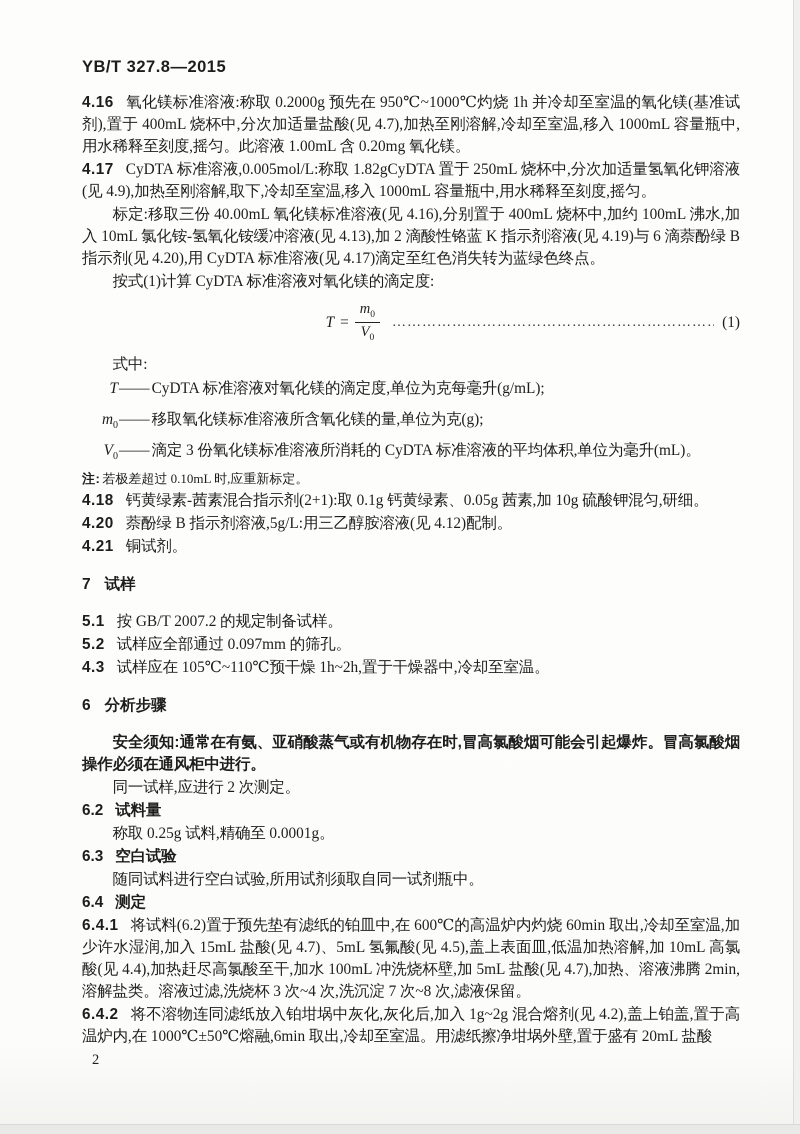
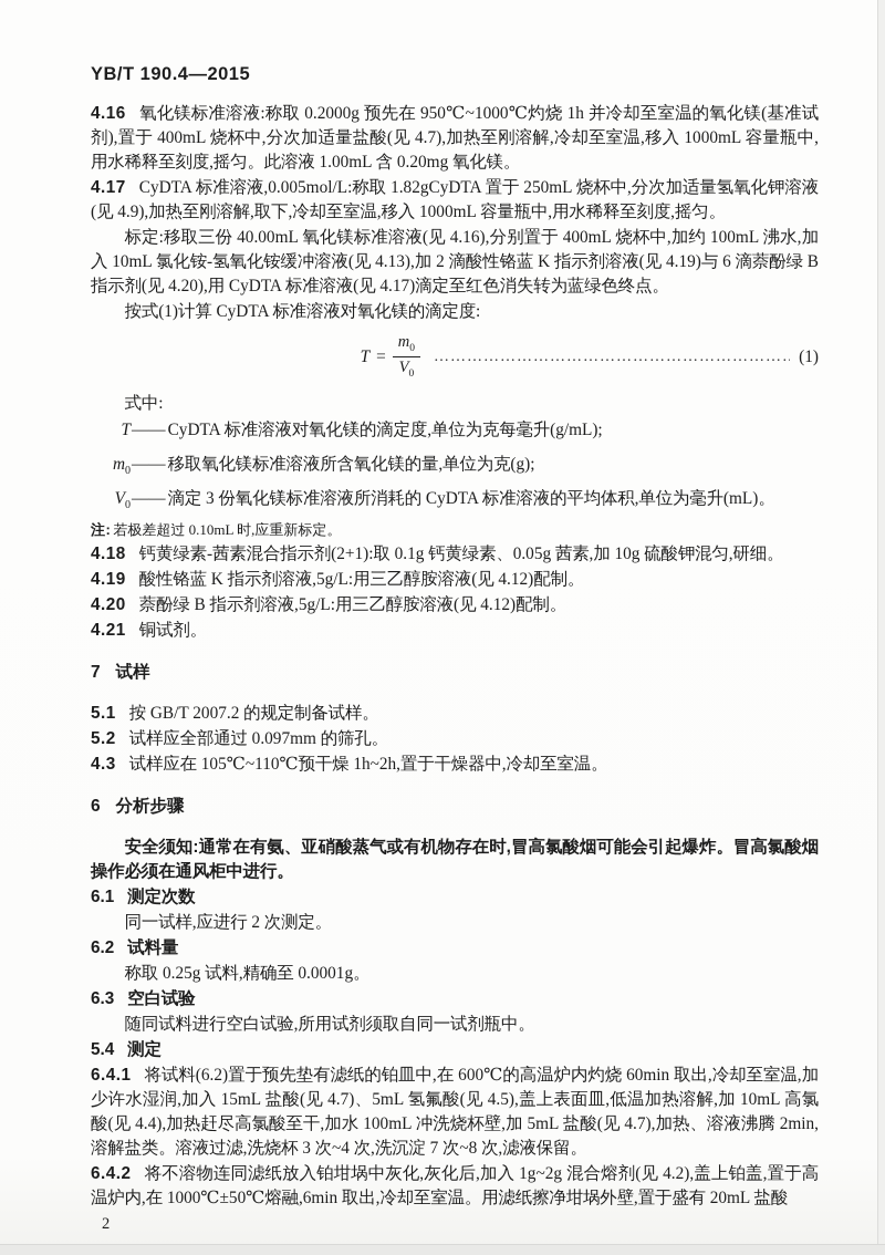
- YB/T 327.8—2015
+ YB/T 190.4—2015
  4.16 氧化镁标准溶液:称取 0.2000g 预先在 950℃~1000℃灼烧 1h 并冷却至室温的氧化镁(基准试剂),置于 400mL 烧杯中,分次加适量盐酸(见 4.7),加热至刚溶解,冷却至室温,移入 1000mL 容量瓶中,用水稀释至刻度,摇匀。此溶液 1.00mL 含 0.20mg 氧化镁。
  4.17 CyDTA 标准溶液,0.005mol/L:称取 1.82gCyDTA 置于 250mL 烧杯中,分次加适量氢氧化钾溶液(见 4.9),加热至刚溶解,取下,冷却至室温,移入 1000mL 容量瓶中,用水稀释至刻度,摇匀。
  标定:移取三份 40.00mL 氧化镁标准溶液(见 4.16),分别置于 400mL 烧杯中,加约 100mL 沸水,加入 10mL 氯化铵-氢氧化铵缓冲溶液(见 4.13),加 2 滴酸性铬蓝 K 指示剂溶液(见 4.19)与 6 滴萘酚绿 B 指示剂(见 4.20),用 CyDTA 标准溶液(见 4.17)滴定至红色消失转为蓝绿色终点。
  按式(1)计算 CyDTA 标准溶液对氧化镁的滴定度:
  T
  =
  m0
  V0
  ………………………………………………………
  (1)
  式中:
  T
  ——
  CyDTA 标准溶液对氧化镁的滴定度,单位为克每毫升(g/mL);
  m0
  ——
  移取氧化镁标准溶液所含氧化镁的量,单位为克(g);
  V0
  ——
  滴定 3 份氧化镁标准溶液所消耗的 CyDTA 标准溶液的平均体积,单位为毫升(mL)。
  注: 若极差超过 0.10mL 时,应重新标定。
  4.18 钙黄绿素-茜素混合指示剂(2+1):取 0.1g 钙黄绿素、0.05g 茜素,加 10g 硫酸钾混匀,研细。
+ 4.19 酸性铬蓝 K 指示剂溶液,5g/L:用三乙醇胺溶液(见 4.12)配制。
  4.20 萘酚绿 B 指示剂溶液,5g/L:用三乙醇胺溶液(见 4.12)配制。
  4.21 铜试剂。
  7 试样
  5.1 按 GB/T 2007.2 的规定制备试样。
  5.2 试样应全部通过 0.097mm 的筛孔。
  4.3 试样应在 105℃~110℃预干燥 1h~2h,置于干燥器中,冷却至室温。
  6 分析步骤
  安全须知:通常在有氨、亚硝酸蒸气或有机物存在时,冒高氯酸烟可能会引起爆炸。冒高氯酸烟操作必须在通风柜中进行。
+ 6.1 测定次数
  同一试样,应进行 2 次测定。
  6.2 试料量
  称取 0.25g 试料,精确至 0.0001g。
  6.3 空白试验
  随同试料进行空白试验,所用试剂须取自同一试剂瓶中。
- 6.4 测定
+ 5.4 测定
  6.4.1 将试料(6.2)置于预先垫有滤纸的铂皿中,在 600℃的高温炉内灼烧 60min 取出,冷却至室温,加少许水湿润,加入 15mL 盐酸(见 4.7)、5mL 氢氟酸(见 4.5),盖上表面皿,低温加热溶解,加 10mL 高氯酸(见 4.4),加热赶尽高氯酸至干,加水 100mL 冲洗烧杯壁,加 5mL 盐酸(见 4.7),加热、溶液沸腾 2min,溶解盐类。溶液过滤,洗烧杯 3 次~4 次,洗沉淀 7 次~8 次,滤液保留。
  6.4.2 将不溶物连同滤纸放入铂坩埚中灰化,灰化后,加入 1g~2g 混合熔剂(见 4.2),盖上铂盖,置于高温炉内,在 1000℃±50℃熔融,6min 取出,冷却至室温。用滤纸擦净坩埚外壁,置于盛有 20mL 盐酸
  2
